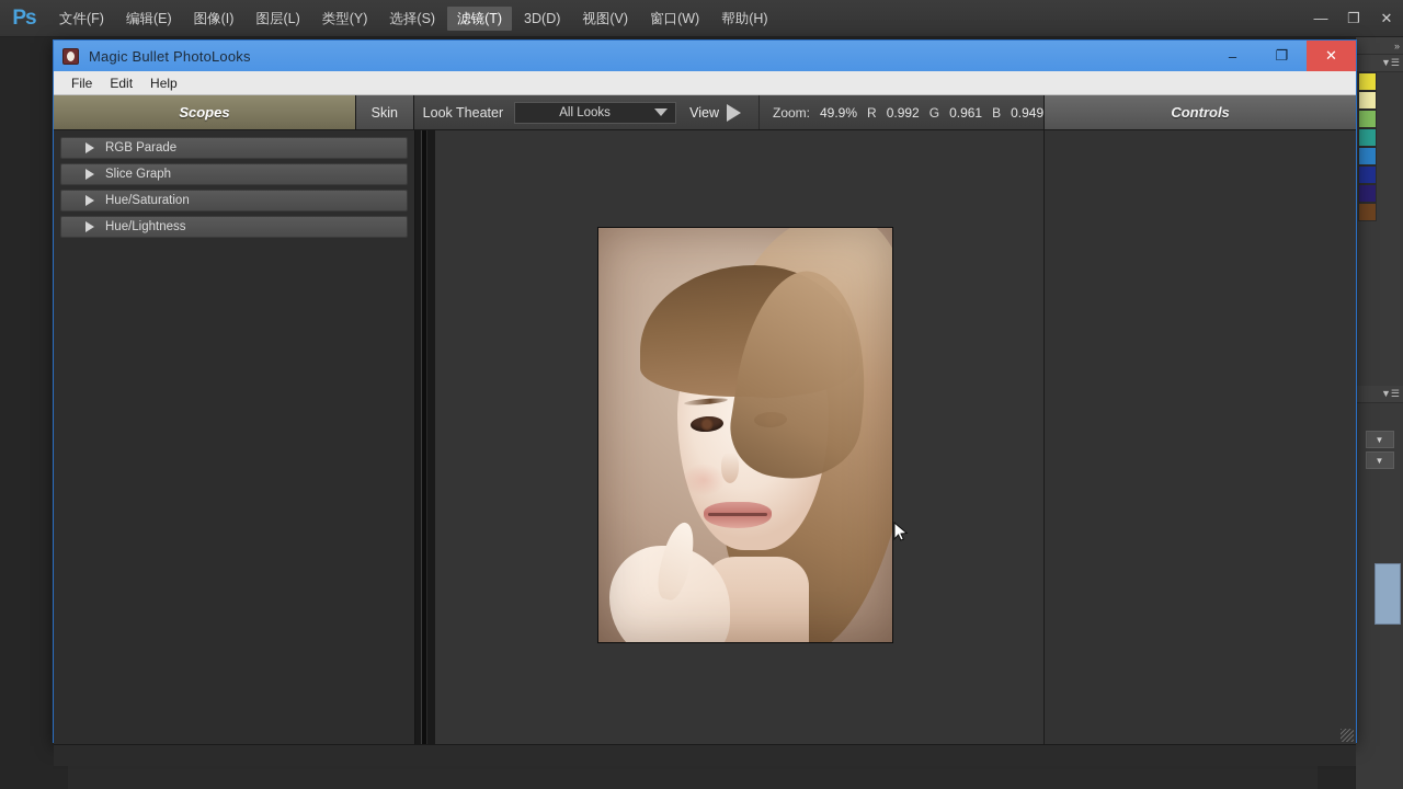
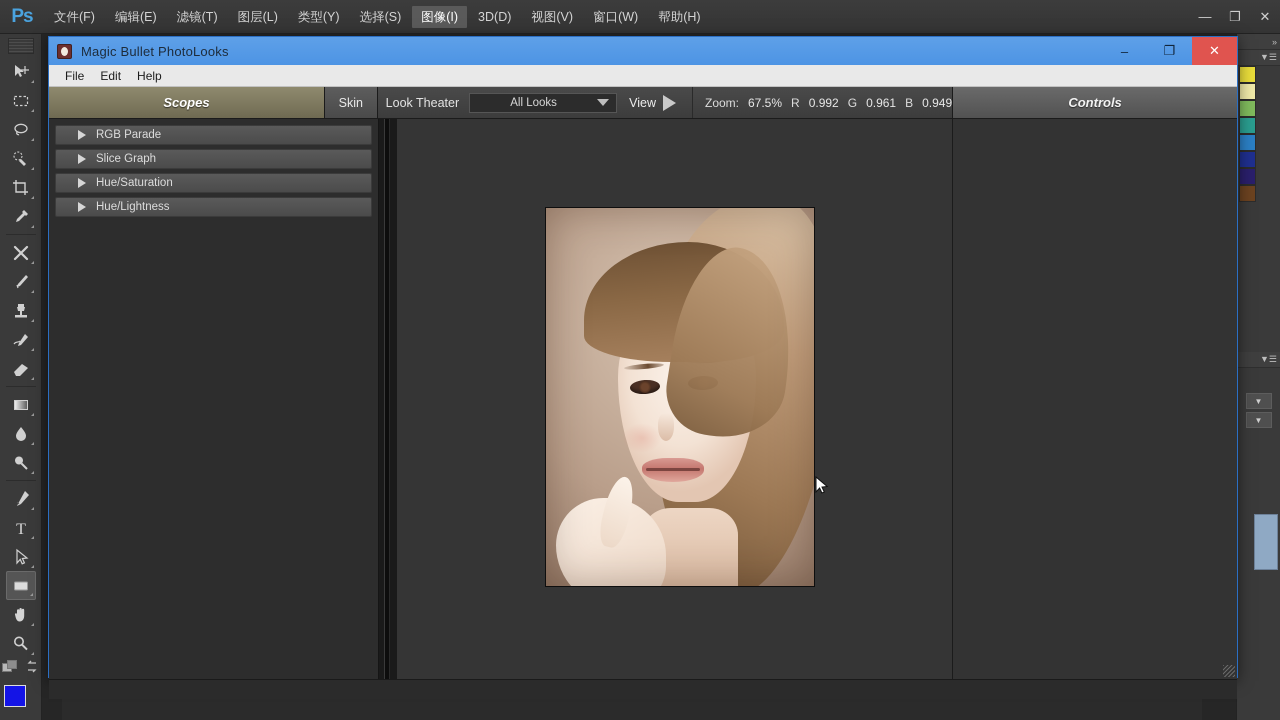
  Ps
  文件(F)
  编辑(E)
- 图像(I)
+ 滤镜(T)
  图层(L)
  类型(Y)
  选择(S)
- 滤镜(T)
+ 图像(I)
  3D(D)
  视图(V)
  窗口(W)
  帮助(H)
  —
  ❐
  ✕
+ T
  »
  ▼☰
  ▼☰
  ▼
  ▼
  Magic Bullet PhotoLooks
  –
  ❐
  ✕
  File
  Edit
  Help
  Scopes
  Skin
  Look Theater
  All Looks
  View
  Zoom:
- 49.9%
+ 67.5%
  R
  0.992
  G
  0.961
  B
  0.949
  Controls
  RGB Parade
  Slice Graph
  Hue/Saturation
  Hue/Lightness
